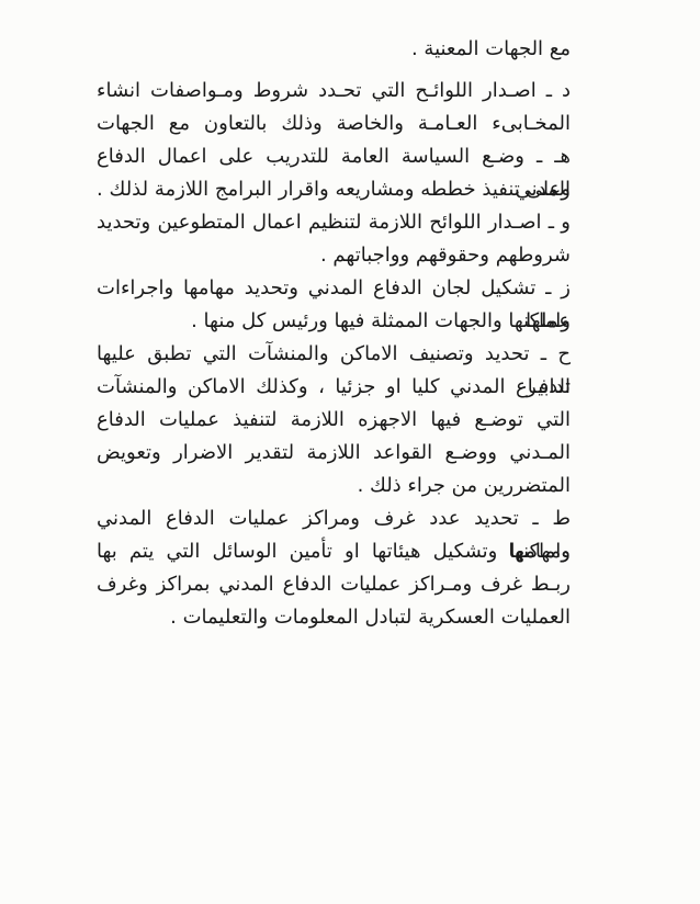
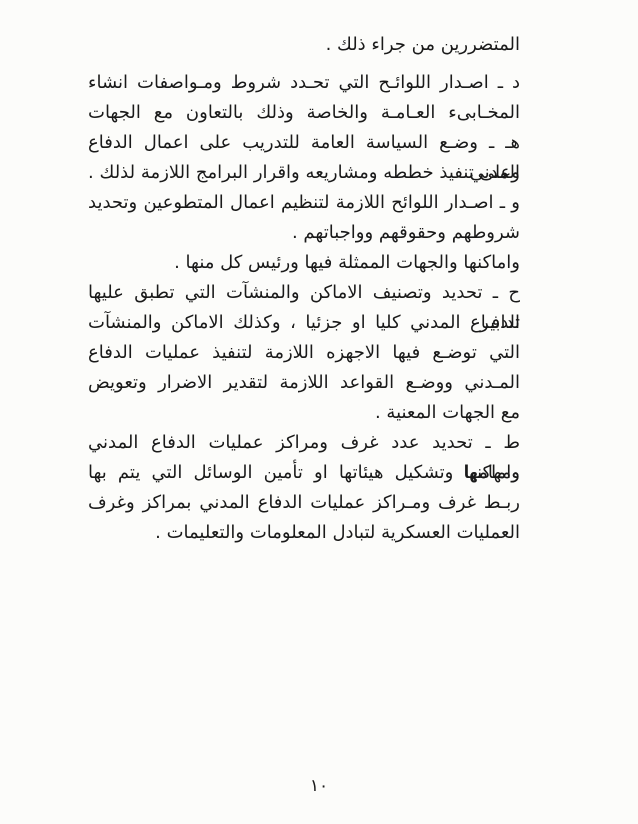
- مع الجهات المعنية .
+ المتضررين من جراء ذلك .
  د ـ اصـدار اللوائـح التي تحـدد شروط ومـواصفات انشاء
  المخـابىء العـامـة والخاصة وذلك بالتعاون مع الجهات
  هـ ـ وضـع السياسة العامة للتدريب على اعمال الدفاع المدني
  وعلى تنفيذ خططه ومشاريعه واقرار البرامج اللازمة لذلك .
  و ـ اصـدار اللوائح اللازمة لتنظيم اعمال المتطوعين وتحديد
  شروطهم وحقوقهم وواجباتهم .
- ز ـ تشكيل لجان الدفاع المدني وتحديد مهامها واجراءات عملها
  واماكنها والجهات الممثلة فيها ورئيس كل منها .
  ح ـ تحديد وتصنيف الاماكن والمنشآت التي تطبق عليها تدابير
  الدفـاع المدني كليا او جزئيا ، وكذلك الاماكن والمنشآت
  التي توضـع فيها الاجهزه اللازمة لتنفيذ عمليات الدفاع
  المـدني ووضـع القواعد اللازمة لتقدير الاضرار وتعويض
- المتضررين من جراء ذلك .
+ مع الجهات المعنية .
  ط ـ تحديد عدد غرف ومراكز عمليات الدفاع المدني واماكنها
  ومهامها وتشكيل هيئاتها او تأمين الوسائل التي يتم بها
  ربـط غرف ومـراكز عمليات الدفاع المدني بمراكز وغرف
  العمليات العسكرية لتبادل المعلومات والتعليمات .
+ ١٠
